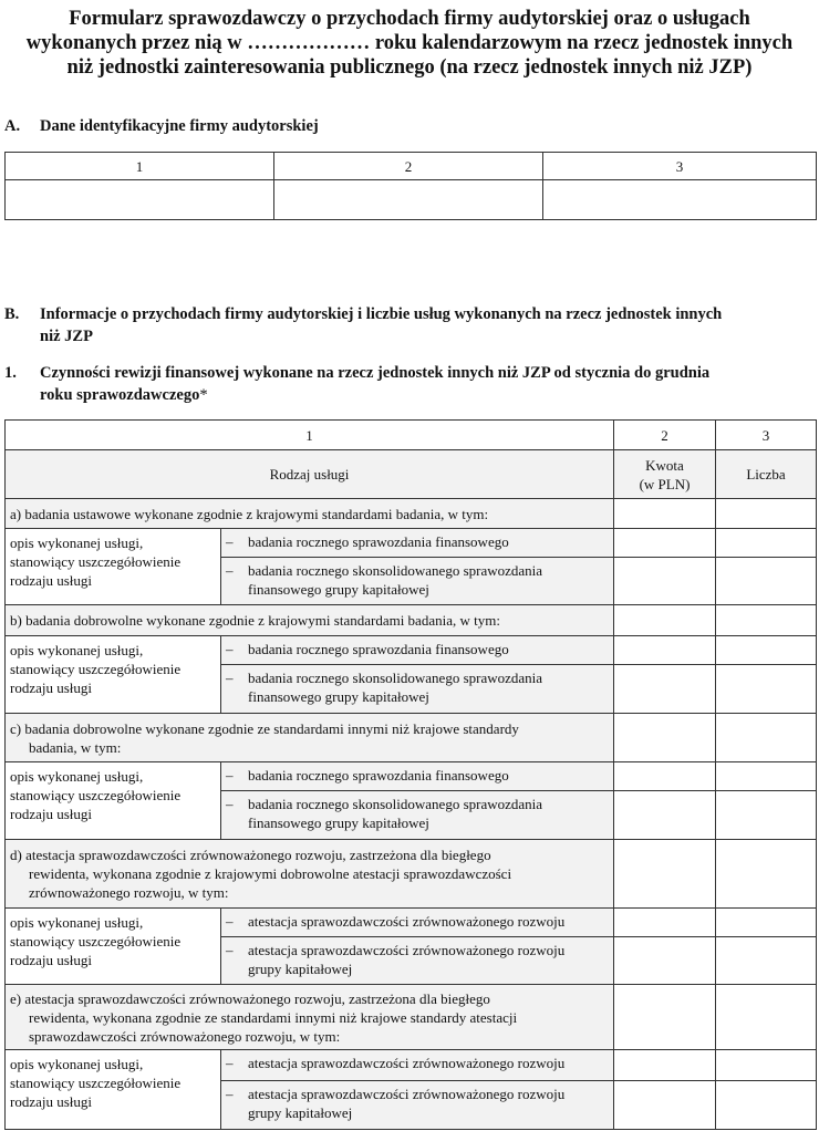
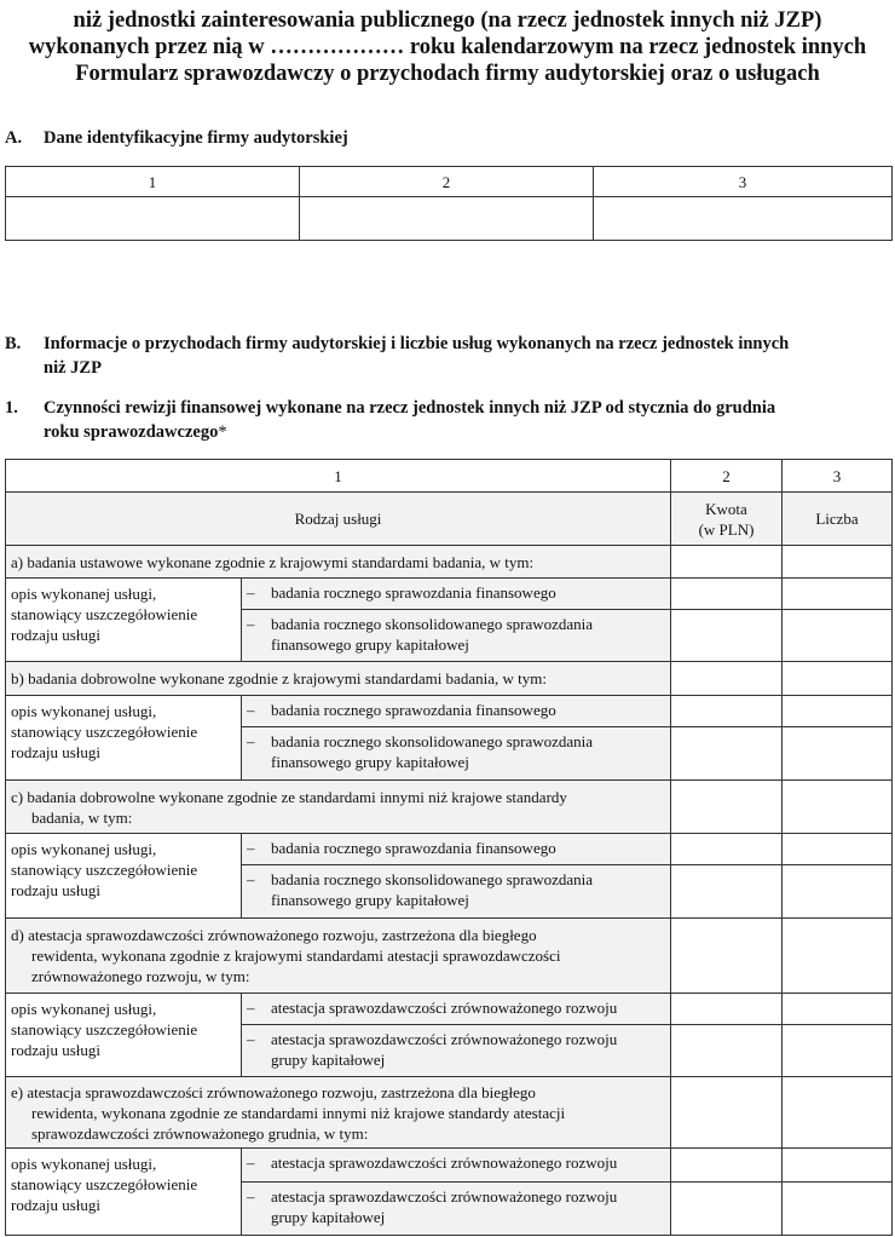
- Formularz sprawozdawczy o przychodach firmy audytorskiej oraz o usługach
+ niż jednostki zainteresowania publicznego (na rzecz jednostek innych niż JZP)
  wykonanych przez nią w ……………… roku kalendarzowym na rzecz jednostek innych
- niż jednostki zainteresowania publicznego (na rzecz jednostek innych niż JZP)
+ Formularz sprawozdawczy o przychodach firmy audytorskiej oraz o usługach
  A. Dane identyfikacyjne firmy audytorskiej
  1	2	3
  B.
  Informacje o przychodach firmy audytorskiej i liczbie usług wykonanych na rzecz jednostek innych
  niż JZP
  1.
  Czynności rewizji finansowej wykonane na rzecz jednostek innych niż JZP od stycznia do grudnia
  roku sprawozdawczego*
  1	2	3
  Rodzaj usługi	Kwota (w PLN)	Liczba
  a) badania ustawowe wykonane zgodnie z krajowymi standardami badania, w tym:
  opis wykonanej usługi,stanowiący uszczegółowienierodzaju usługi	– badania rocznego sprawozdania finansowego
  – badania rocznego skonsolidowanego sprawozdaniafinansowego grupy kapitałowej
  b) badania dobrowolne wykonane zgodnie z krajowymi standardami badania, w tym:
  opis wykonanej usługi,stanowiący uszczegółowienierodzaju usługi	– badania rocznego sprawozdania finansowego
  – badania rocznego skonsolidowanego sprawozdaniafinansowego grupy kapitałowej
  c) badania dobrowolne wykonane zgodnie ze standardami innymi niż krajowe standardybadania, w tym:
  opis wykonanej usługi,stanowiący uszczegółowienierodzaju usługi	– badania rocznego sprawozdania finansowego
  – badania rocznego skonsolidowanego sprawozdaniafinansowego grupy kapitałowej
- d) atestacja sprawozdawczości zrównoważonego rozwoju, zastrzeżona dla biegłegorewidenta, wykonana zgodnie z krajowymi dobrowolne atestacji sprawozdawczościzrównoważonego rozwoju, w tym:
+ d) atestacja sprawozdawczości zrównoważonego rozwoju, zastrzeżona dla biegłegorewidenta, wykonana zgodnie z krajowymi standardami atestacji sprawozdawczościzrównoważonego rozwoju, w tym:
  opis wykonanej usługi,stanowiący uszczegółowienierodzaju usługi	– atestacja sprawozdawczości zrównoważonego rozwoju
  – atestacja sprawozdawczości zrównoważonego rozwojugrupy kapitałowej
- e) atestacja sprawozdawczości zrównoważonego rozwoju, zastrzeżona dla biegłegorewidenta, wykonana zgodnie ze standardami innymi niż krajowe standardy atestacjisprawozdawczości zrównoważonego rozwoju, w tym:
+ e) atestacja sprawozdawczości zrównoważonego rozwoju, zastrzeżona dla biegłegorewidenta, wykonana zgodnie ze standardami innymi niż krajowe standardy atestacjisprawozdawczości zrównoważonego grudnia, w tym:
  opis wykonanej usługi,stanowiący uszczegółowienierodzaju usługi	– atestacja sprawozdawczości zrównoważonego rozwoju
  – atestacja sprawozdawczości zrównoważonego rozwojugrupy kapitałowej
